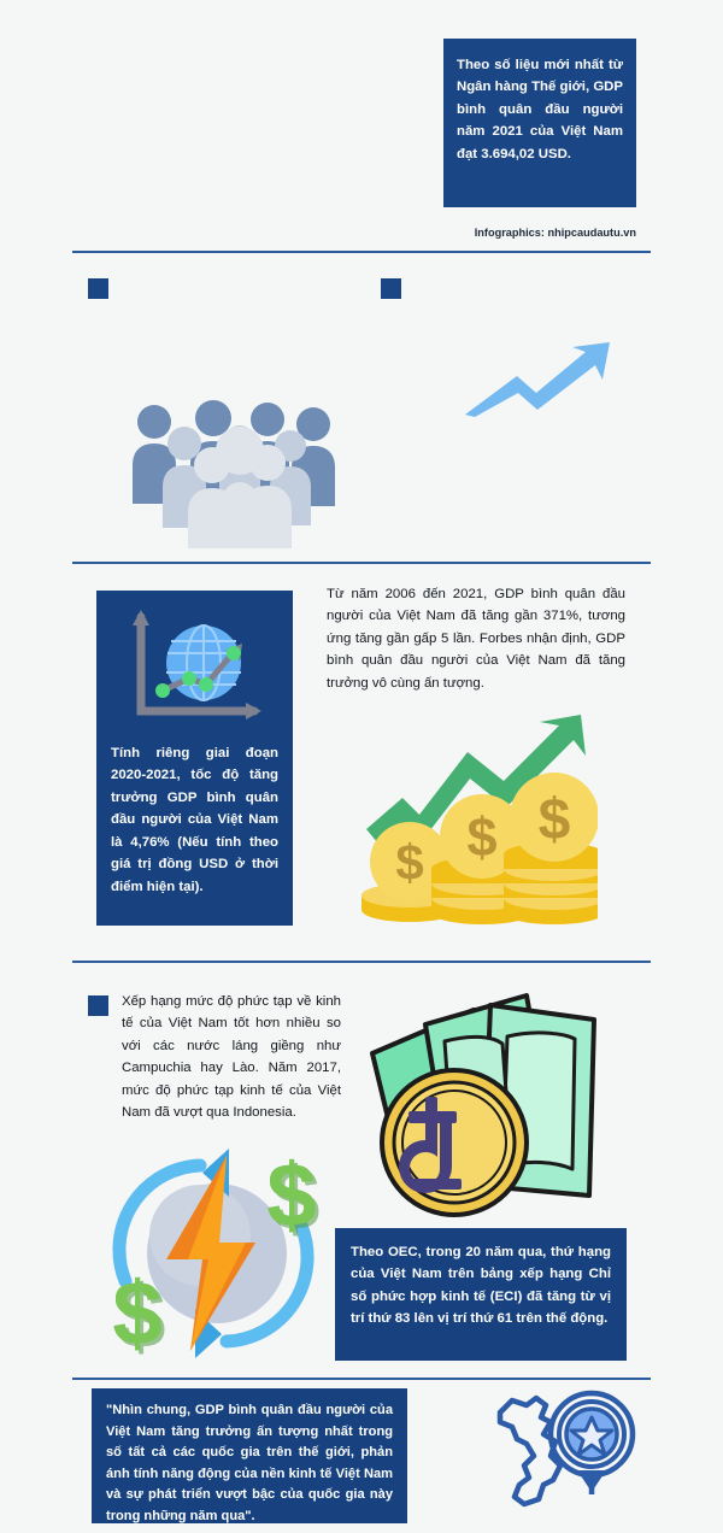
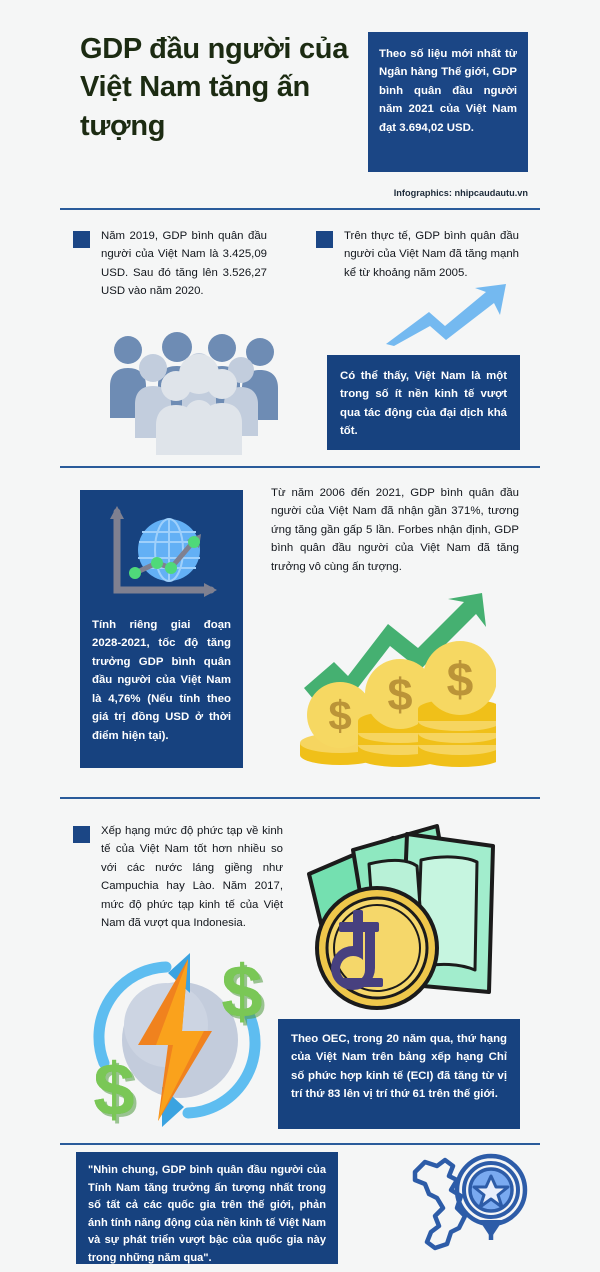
+ GDP đầu người của Việt Nam tăng ấn tượng
  Theo số liệu mới nhất từ Ngân hàng Thế giới, GDP bình quân đầu người năm 2021 của Việt Nam đạt 3.694,02 USD.
  Infographics: nhipcaudautu.vn
+ Năm 2019, GDP bình quân đầu người của Việt Nam là 3.425,09 USD. Sau đó tăng lên 3.526,27 USD vào năm 2020.
+ Trên thực tế, GDP bình quân đầu người của Việt Nam đã tăng mạnh kể từ khoảng năm 2005.
+ Có thể thấy, Việt Nam là một trong số ít nền kinh tế vượt qua tác động của đại dịch khá tốt.
- Tính riêng giai đoạn 2020-2021, tốc độ tăng trưởng GDP bình quân đầu người của Việt Nam là 4,76% (Nếu tính theo giá trị đồng USD ở thời điểm hiện tại).
+ Tính riêng giai đoạn 2028-2021, tốc độ tăng trưởng GDP bình quân đầu người của Việt Nam là 4,76% (Nếu tính theo giá trị đồng USD ở thời điểm hiện tại).
- Từ năm 2006 đến 2021, GDP bình quân đầu người của Việt Nam đã tăng gần 371%, tương ứng tăng gần gấp 5 lần. Forbes nhận định, GDP bình quân đầu người của Việt Nam đã tăng trưởng vô cùng ấn tượng.
+ Từ năm 2006 đến 2021, GDP bình quân đầu người của Việt Nam đã nhận gần 371%, tương ứng tăng gần gấp 5 lần. Forbes nhận định, GDP bình quân đầu người của Việt Nam đã tăng trưởng vô cùng ấn tượng.
  $
  $
  $
  Xếp hạng mức độ phức tạp về kinh tế của Việt Nam tốt hơn nhiều so với các nước láng giềng như Campuchia hay Lào. Năm 2017, mức độ phức tạp kinh tế của Việt Nam đã vượt qua Indonesia.
  $
  $
- Theo OEC, trong 20 năm qua, thứ hạng của Việt Nam trên bảng xếp hạng Chỉ số phức hợp kinh tế (ECI) đã tăng từ vị trí thứ 83 lên vị trí thứ 61 trên thế động.
+ Theo OEC, trong 20 năm qua, thứ hạng của Việt Nam trên bảng xếp hạng Chỉ số phức hợp kinh tế (ECI) đã tăng từ vị trí thứ 83 lên vị trí thứ 61 trên thế giới.
- "Nhìn chung, GDP bình quân đầu người của Việt Nam tăng trưởng ấn tượng nhất trong số tất cả các quốc gia trên thế giới, phản ánh tính năng động của nền kinh tế Việt Nam và sự phát triển vượt bậc của quốc gia này trong những năm qua".
+ "Nhìn chung, GDP bình quân đầu người của Tính Nam tăng trưởng ấn tượng nhất trong số tất cả các quốc gia trên thế giới, phản ánh tính năng động của nền kinh tế Việt Nam và sự phát triển vượt bậc của quốc gia này trong những năm qua".
